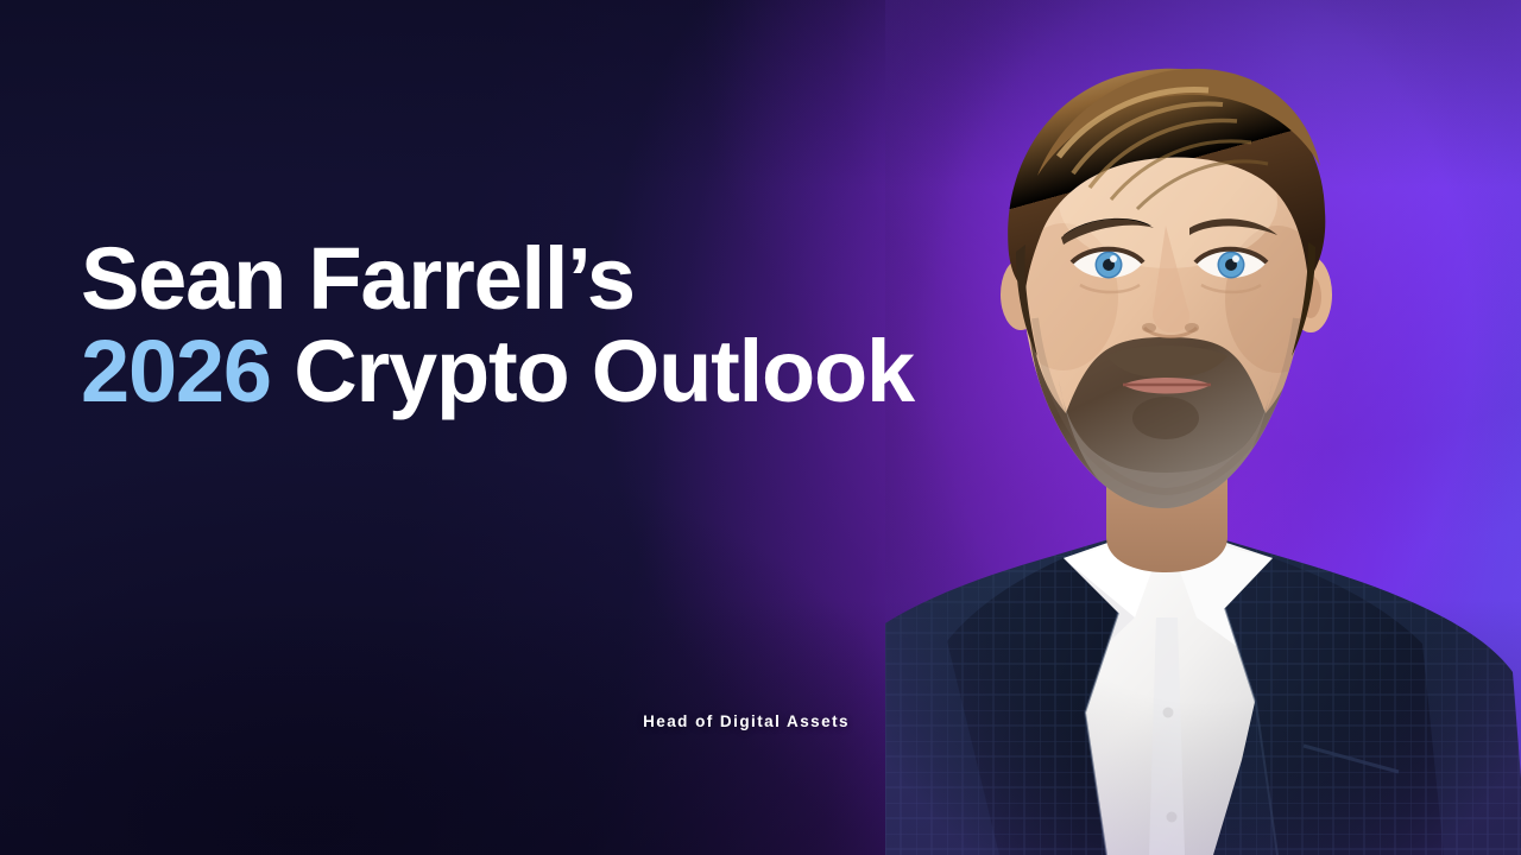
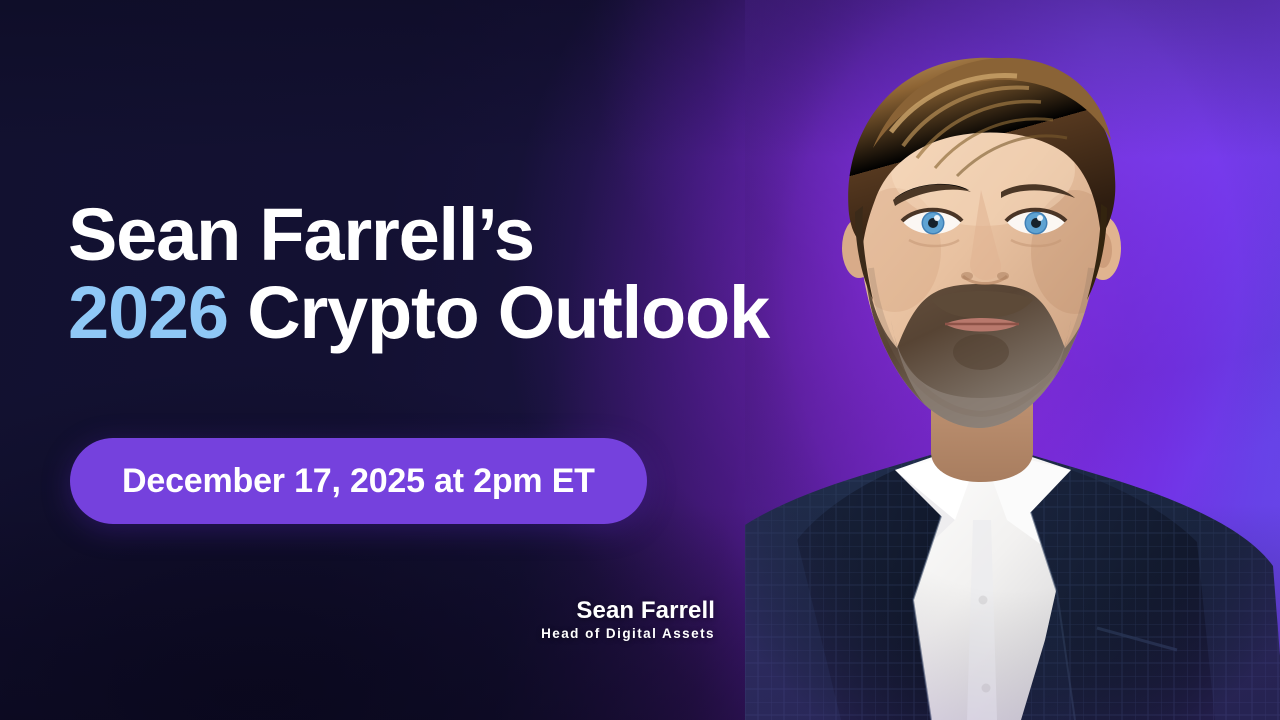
  Sean Farrell’s
  2026 Crypto Outlook
+ December 17, 2025 at 2pm ET
+ Sean Farrell
  Head of Digital Assets
